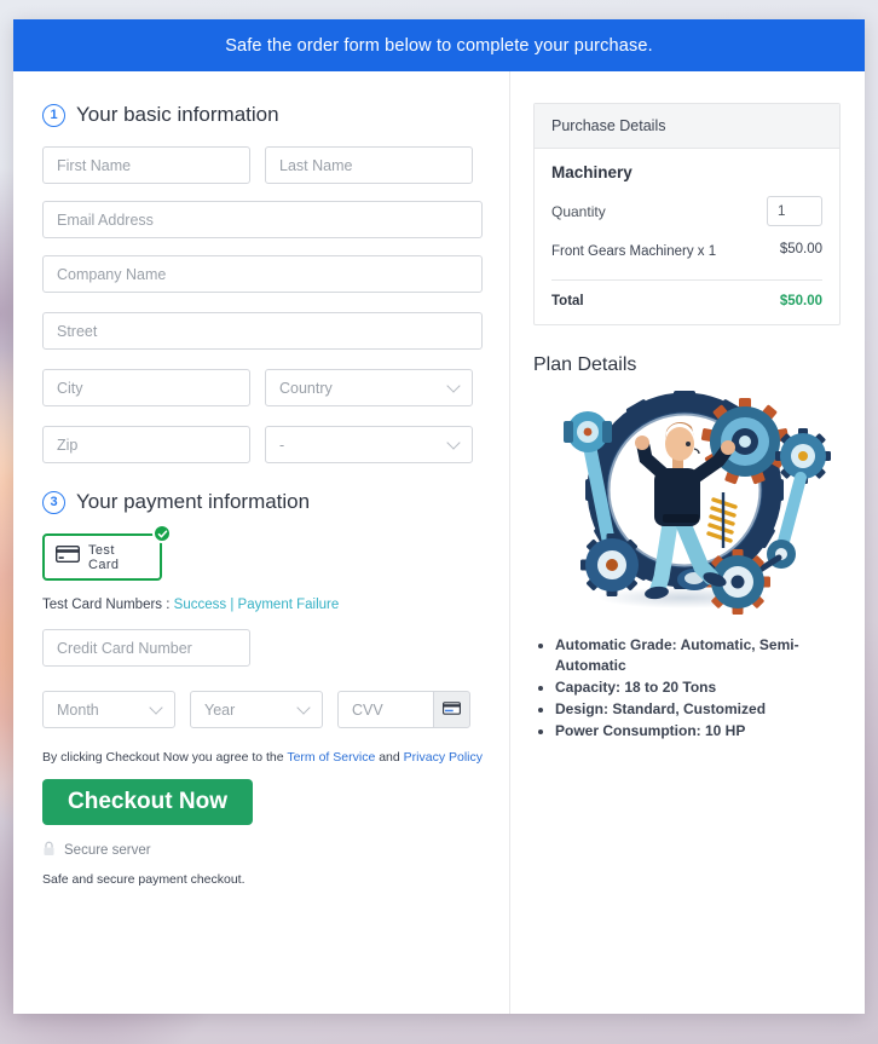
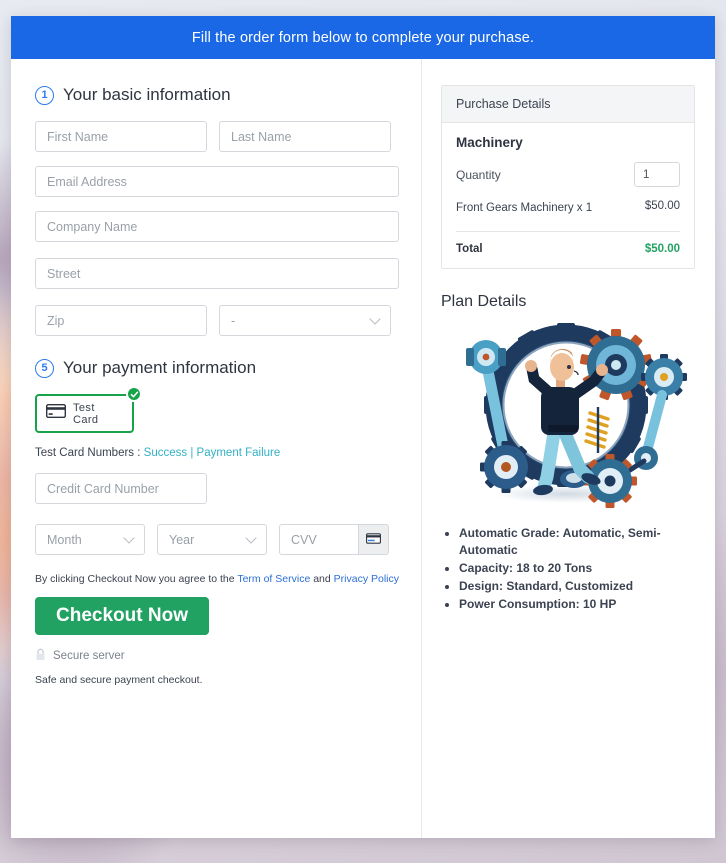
- Safe the order form below to complete your purchase.
+ Fill the order form below to complete your purchase.
  1
  Your basic information
  First Name
  Last Name
  Email Address
  Company Name
  Street
- City
- Country
  Zip
  -
- 3
+ 5
  Your payment information
  Test Card
  Test Card Numbers : Success | Payment Failure
  Credit Card Number
  Month
  Year
  CVV
  By clicking Checkout Now you agree to the Term of Service and Privacy Policy
  Checkout Now
  Secure server
  Safe and secure payment checkout.
  Purchase Details
  Machinery
  Quantity
  1
  Front Gears Machinery x 1
  $50.00
  Total
  $50.00
  Plan Details
  Automatic Grade: Automatic, Semi-Automatic
  Capacity: 18 to 20 Tons
  Design: Standard, Customized
  Power Consumption: 10 HP
